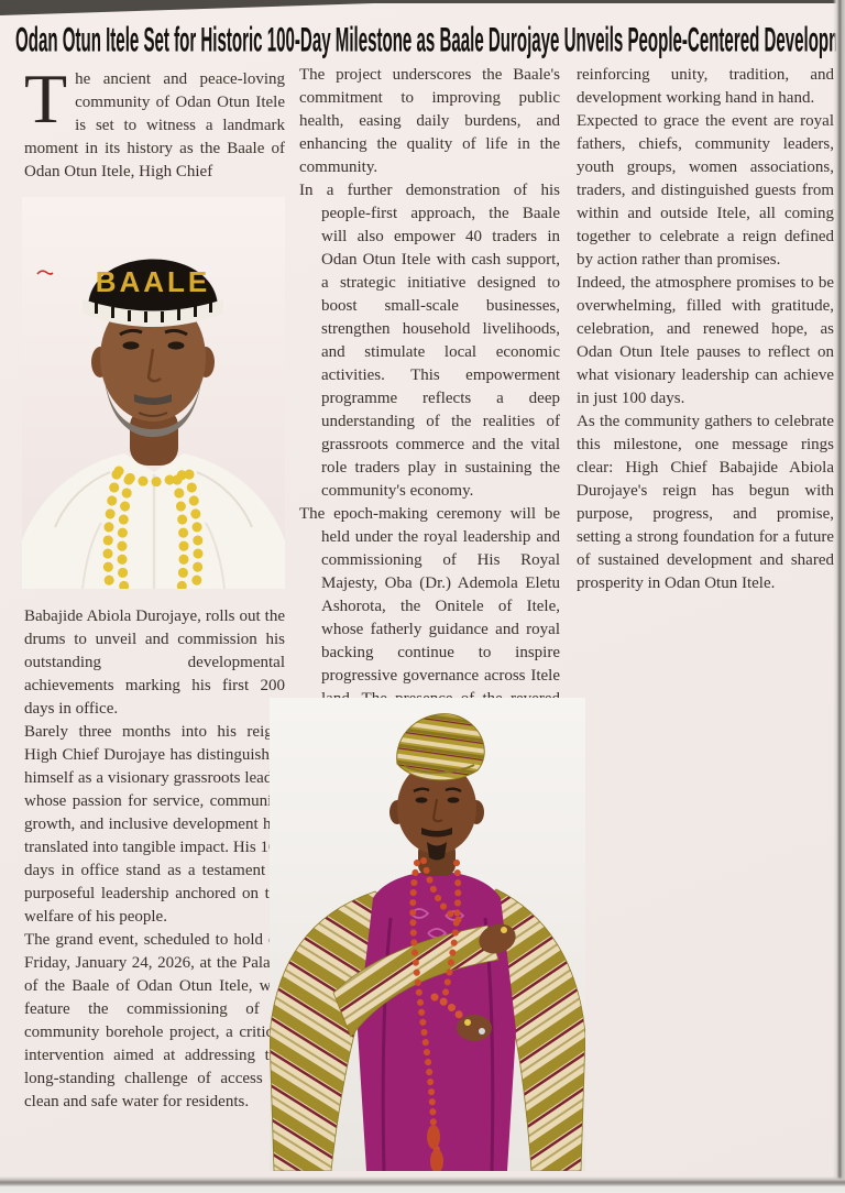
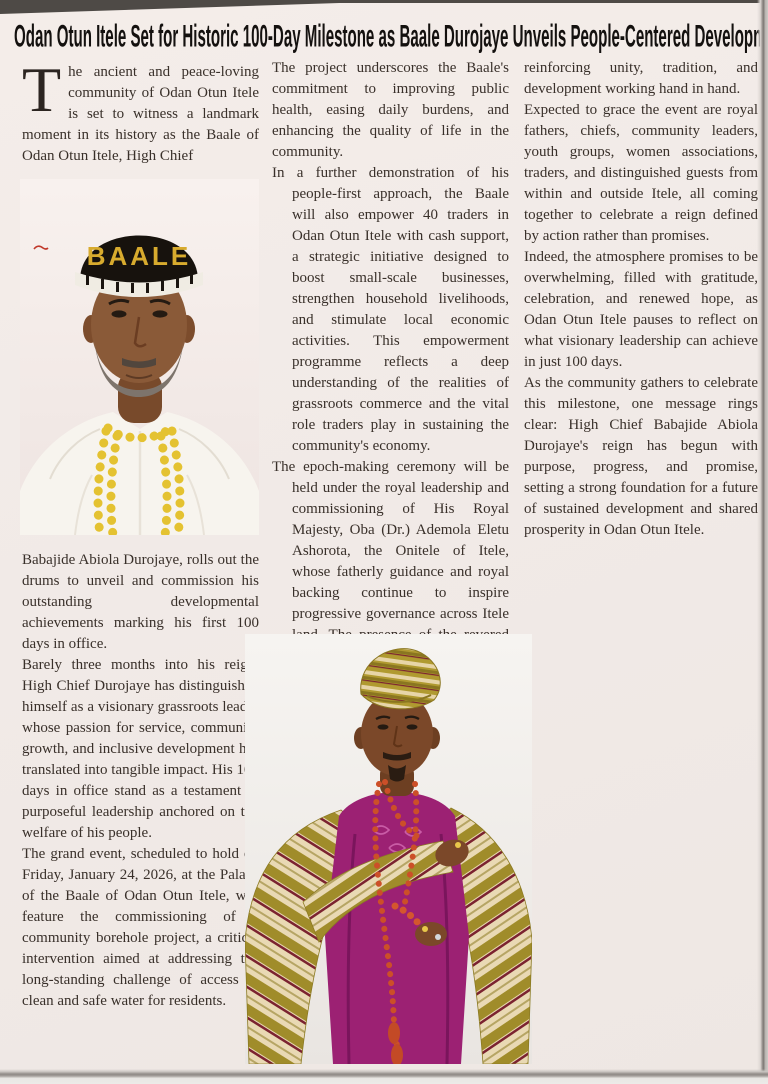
  Odan Otun Itele Set for Historic 100-Day Milestone as Baale Durojaye Unveils People-Centered Develop
  T
  he ancient and peace-loving community of Odan Otun Itele is set to witness a landmark moment in its history as the Baale of Odan Otun Itele, High Chief
  BAALE
- Babajide Abiola Durojaye, rolls out the drums to unveil and commission his outstanding developmental achievements marking his first 200 days in office.
+ Babajide Abiola Durojaye, rolls out the drums to unveil and commission his outstanding developmental achievements marking his first 100 days in office.
  Barely three months into his reig High Chief Durojaye has distinguish himself as a visionary grassroots lead whose passion for service, commun growth, and inclusive development h translated into tangible impact. His 1 days in office stand as a testament purposeful leadership anchored on t welfare of his people.
  The grand event, scheduled to hold Friday, January 24, 2026, at the Pala of the Baale of Odan Otun Itele, w feature the commissioning of community borehole project, a criti intervention aimed at addressing t long-standing challenge of access clean and safe water for residents.
  The project underscores the Baale's commitment to improving public health, easing daily burdens, and enhancing the quality of life in the community.
  In a further demonstration of his people-first approach, the Baale will also empower 40 traders in Odan Otun Itele with cash support, a strategic initiative designed to boost small-scale businesses, strengthen household livelihoods, and stimulate local economic activities. This empowerment programme reflects a deep understanding of the realities of grassroots commerce and the vital role traders play in sustaining the community's economy.
  The epoch-making ceremony will be held under the royal leadership and commissioning of His Royal Majesty, Oba (Dr.) Ademola Eletu Ashorota, the Onitele of Itele, whose fatherly guidance and royal backing continue to inspire progressive governance across Itele
  reinforcing unity, tradition, and development working hand in hand.
  Expected to grace the event are royal fathers, chiefs, community leaders youth groups, women associations traders, and distinguished guests from within and outside Itele, all coming together to celebrate a reign defined by action rather than promises.
  Indeed, the atmosphere promises to be overwhelming, filled with gratitude celebration, and renewed hope, as Odan Otun Itele pauses to reflect on what visionary leadership can achieve in just 100 days.
  As the community gathers to celebrate this milestone, one message rings clear: High Chief Babajide Abiola Durojaye's reign has begun with purpose, progress, and promise setting a strong foundation for a future of sustained development and shared prosperity in Odan Otun Itele.
